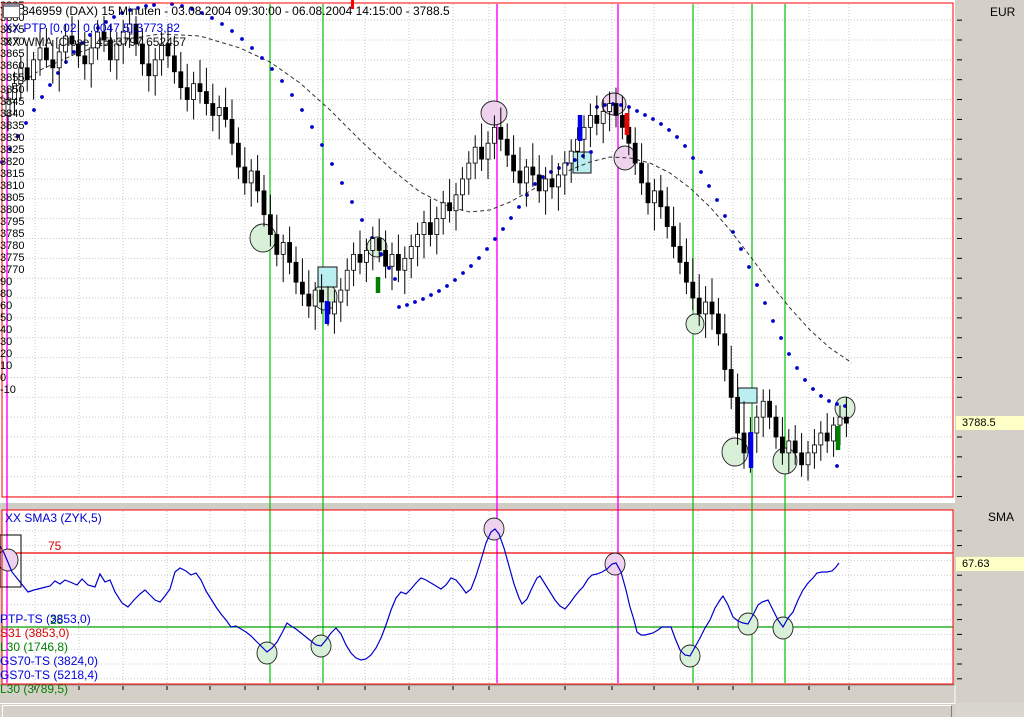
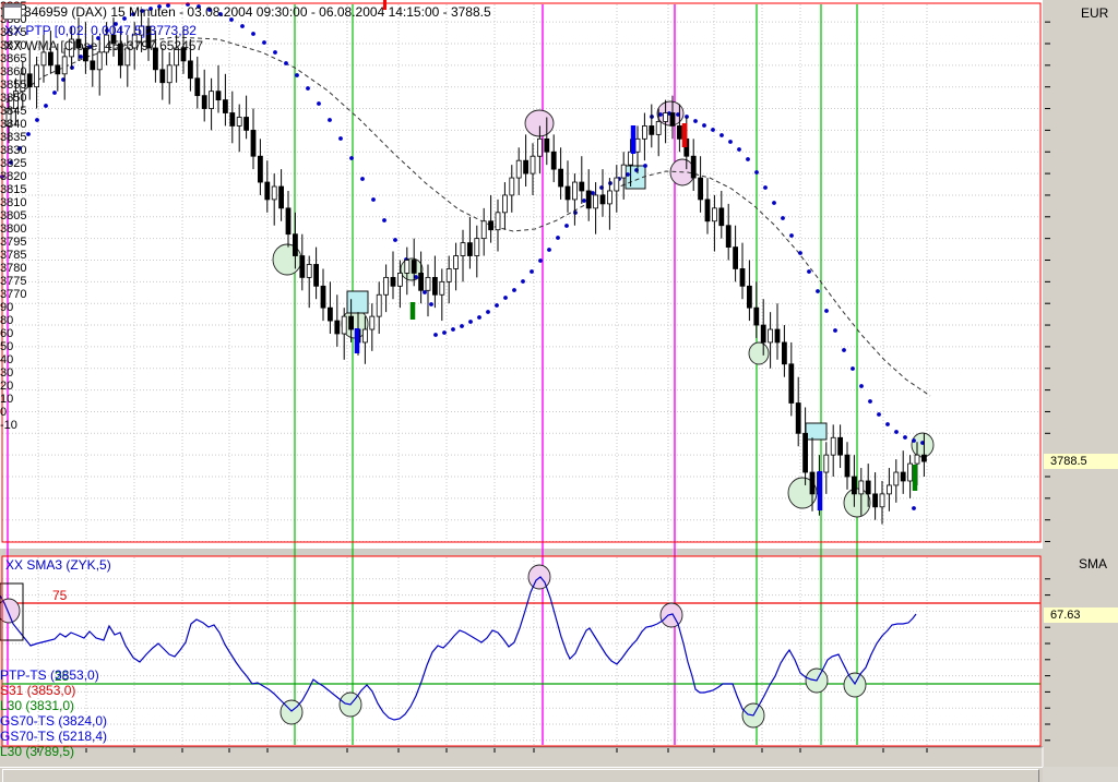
  846959 (DAX) 15 Minuten - 03.08.2004 09:30:00 - 06.08.2004 14:15:00 - 3788.5
  XX PTP [0,02, 0,0047,5]:3773,82
  XX WMA [Close, 45]:3797,652457
  EUR
  SMA
  3788.5
  67.63
  XX SMA3 (ZYK,5)
  75
  25
  3880
  3875
  3870
  3865
  3860
  3855
  3850
  3845
  3840
  3835
  3830
  3825
  3820
  3815
  3810
  3805
  3800
  3795
  3785
  3780
  3775
  3770
  90
  80
  60
  50
  40
  30
  20
  10
  0
  -10
  PTP-TS (3853,0)
  S31 (3853,0)
- L30 (1746,8)
+ L30 (3831,0)
  GS70-TS (3824,0)
  GS70-TS (5218,4)
  L30 (3789,5)
